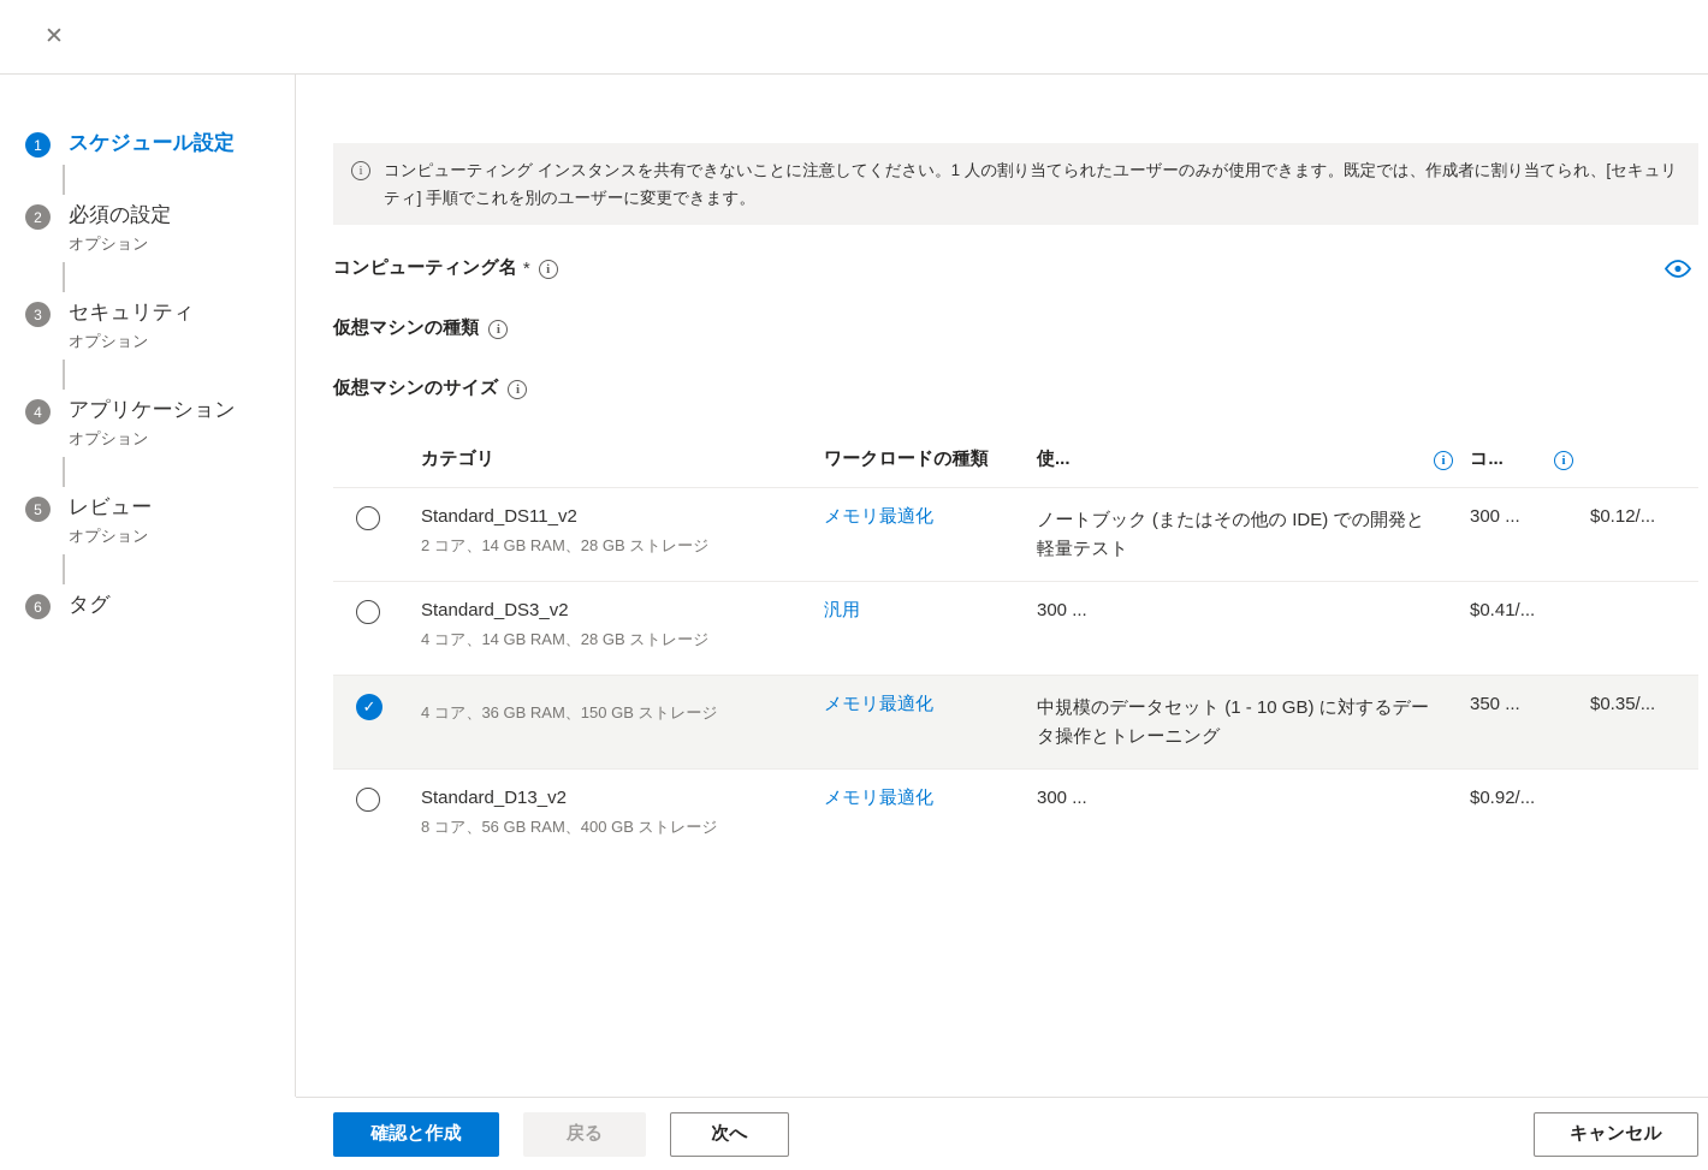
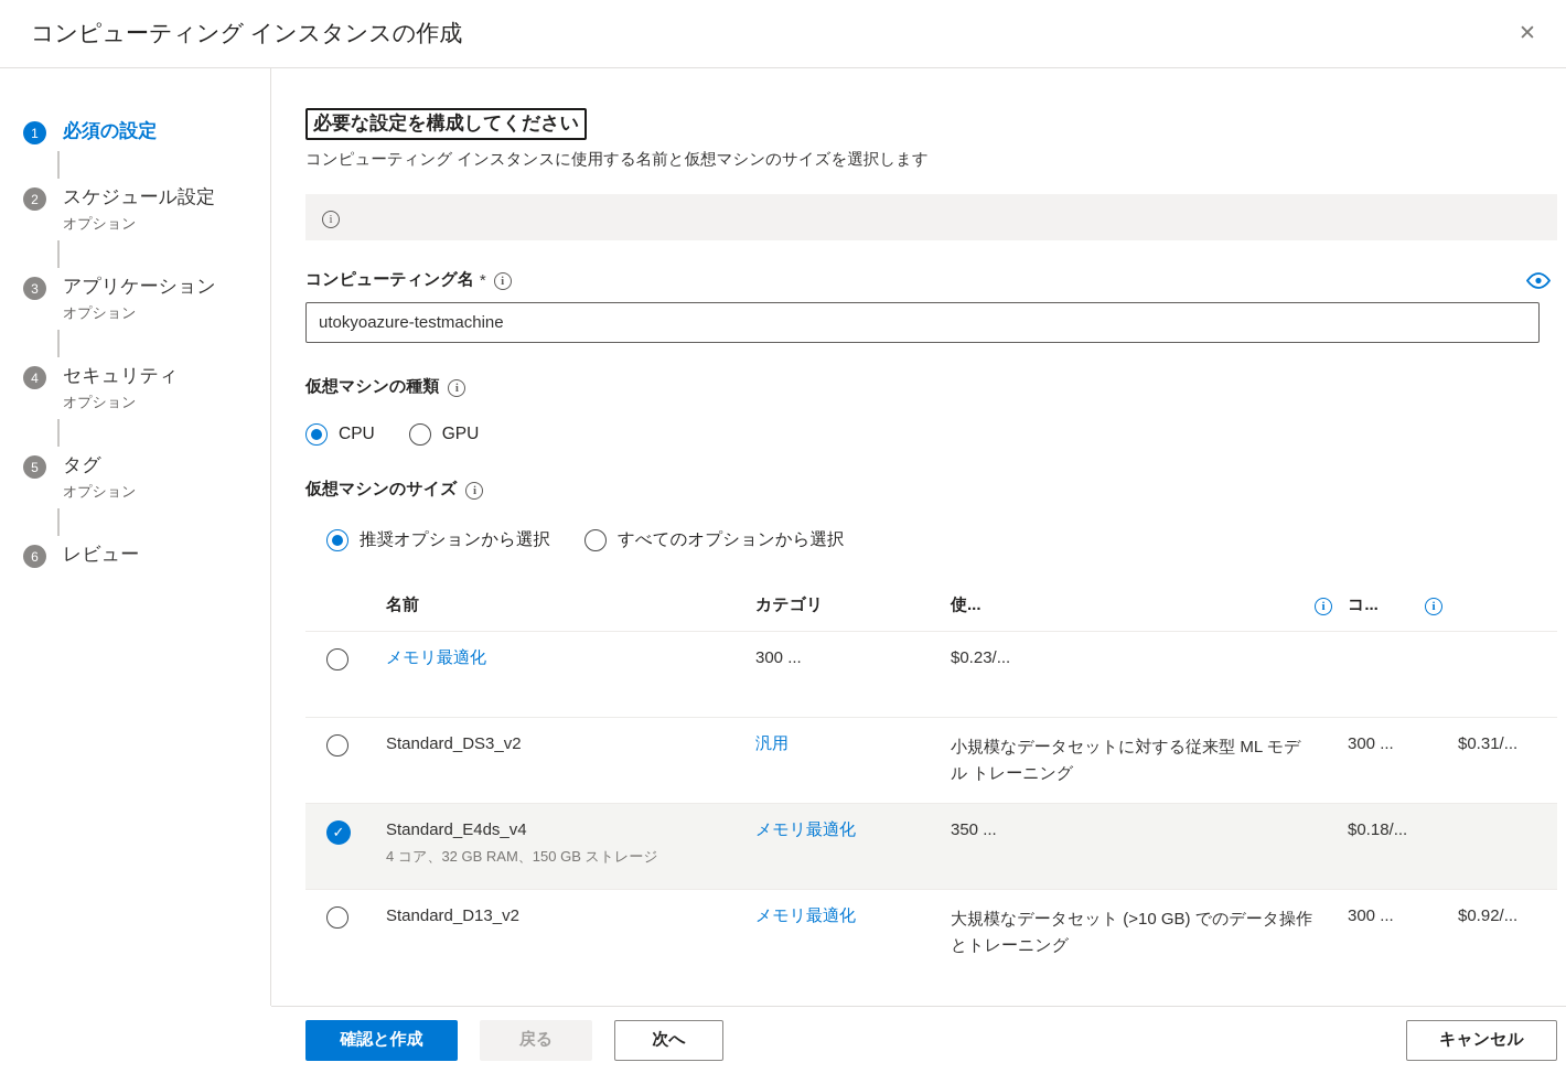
+ コンピューティング インスタンスの作成
  ✕
  1
- スケジュール設定
+ 必須の設定
  2
- 必須の設定
+ スケジュール設定
  オプション
  3
- セキュリティ
+ アプリケーション
  オプション
  4
- アプリケーション
+ セキュリティ
  オプション
  5
- レビュー
+ タグ
  オプション
  6
- タグ
+ レビュー
+ 必要な設定を構成してください
+ コンピューティング インスタンスに使用する名前と仮想マシンのサイズを選択します
  i
- コンピューティング インスタンスを共有できないことに注意してください。1 人の割り当てられたユーザーのみが使用できます。既定では、作成者に割り当てられ、[セキュリティ] 手順でこれを別のユーザーに変更できます。
  コンピューティング名
  *
  i
+ utokyoazure-testmachine
  仮想マシンの種類
  i
+ CPU
+ GPU
  仮想マシンのサイズ
  i
+ 推奨オプションから選択
+ すべてのオプションから選択
+ 名前
  カテゴリ
- ワークロードの種類
  使...
  i
  コ...
  i
- Standard_DS11_v2
- 2 コア、14 GB RAM、28 GB ストレージ
  メモリ最適化
- ノートブック (またはその他の IDE) での開発と軽量テスト
  300 ...
- $0.12/...
+ $0.23/...
  Standard_DS3_v2
- 4 コア、14 GB RAM、28 GB ストレージ
  汎用
+ 小規模なデータセットに対する従来型 ML モデル トレーニング
  300 ...
- $0.41/...
+ $0.31/...
  ✓
+ Standard_E4ds_v4
- 4 コア、36 GB RAM、150 GB ストレージ
+ 4 コア、32 GB RAM、150 GB ストレージ
  メモリ最適化
- 中規模のデータセット (1 - 10 GB) に対するデータ操作とトレーニング
  350 ...
- $0.35/...
+ $0.18/...
  Standard_D13_v2
- 8 コア、56 GB RAM、400 GB ストレージ
  メモリ最適化
+ 大規模なデータセット (>10 GB) でのデータ操作とトレーニング
  300 ...
  $0.92/...
  確認と作成
  戻る
  次へ
  キャンセル
